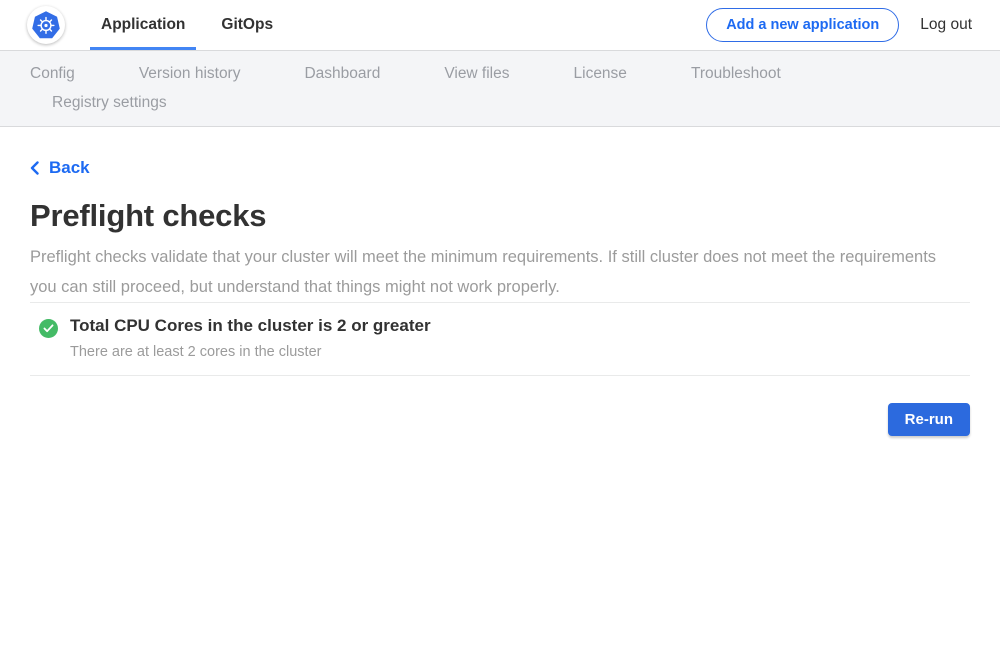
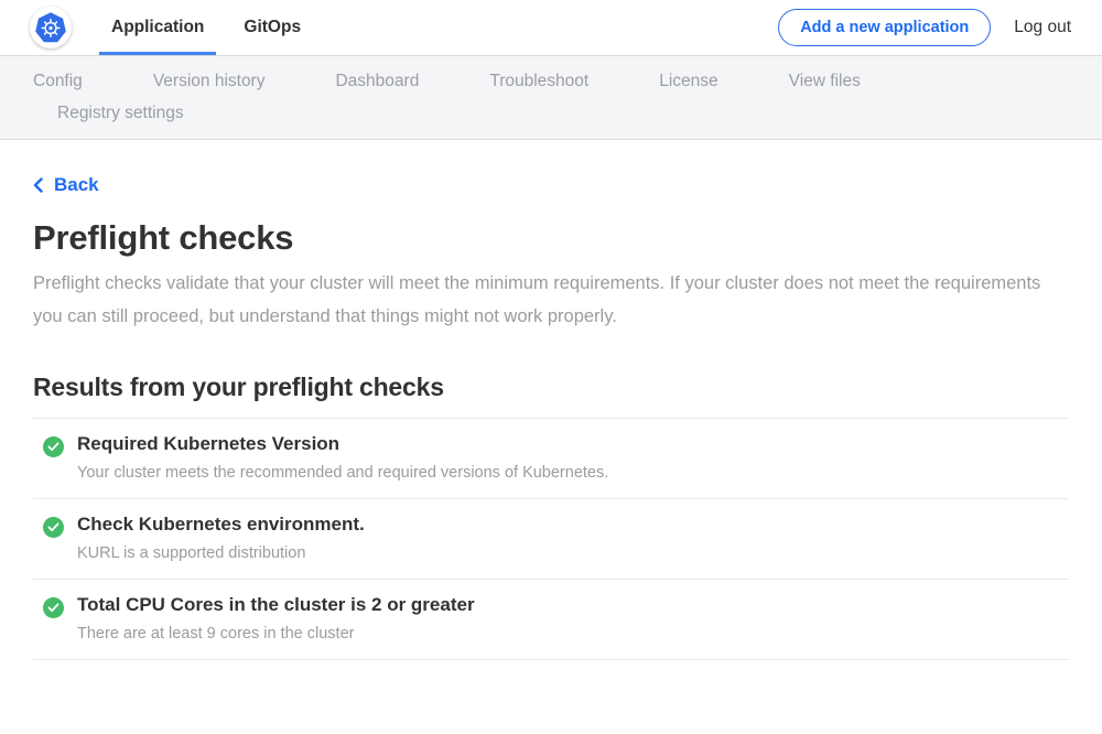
  Application
  GitOps
  Add a new application
  Log out
  Config
  Version history
  Dashboard
- View files
+ Troubleshoot
  License
- Troubleshoot
+ View files
  Registry settings
  Back
  Preflight checks
- Preflight checks validate that your cluster will meet the minimum requirements. If still cluster does not meet the requirements you can still proceed, but understand that things might not work properly.
+ Preflight checks validate that your cluster will meet the minimum requirements. If your cluster does not meet the requirements you can still proceed, but understand that things might not work properly.
+ Results from your preflight checks
+ Required Kubernetes Version
+ Your cluster meets the recommended and required versions of Kubernetes.
+ Check Kubernetes environment.
+ KURL is a supported distribution
  Total CPU Cores in the cluster is 2 or greater
- There are at least 2 cores in the cluster
+ There are at least 9 cores in the cluster
- Re-run
